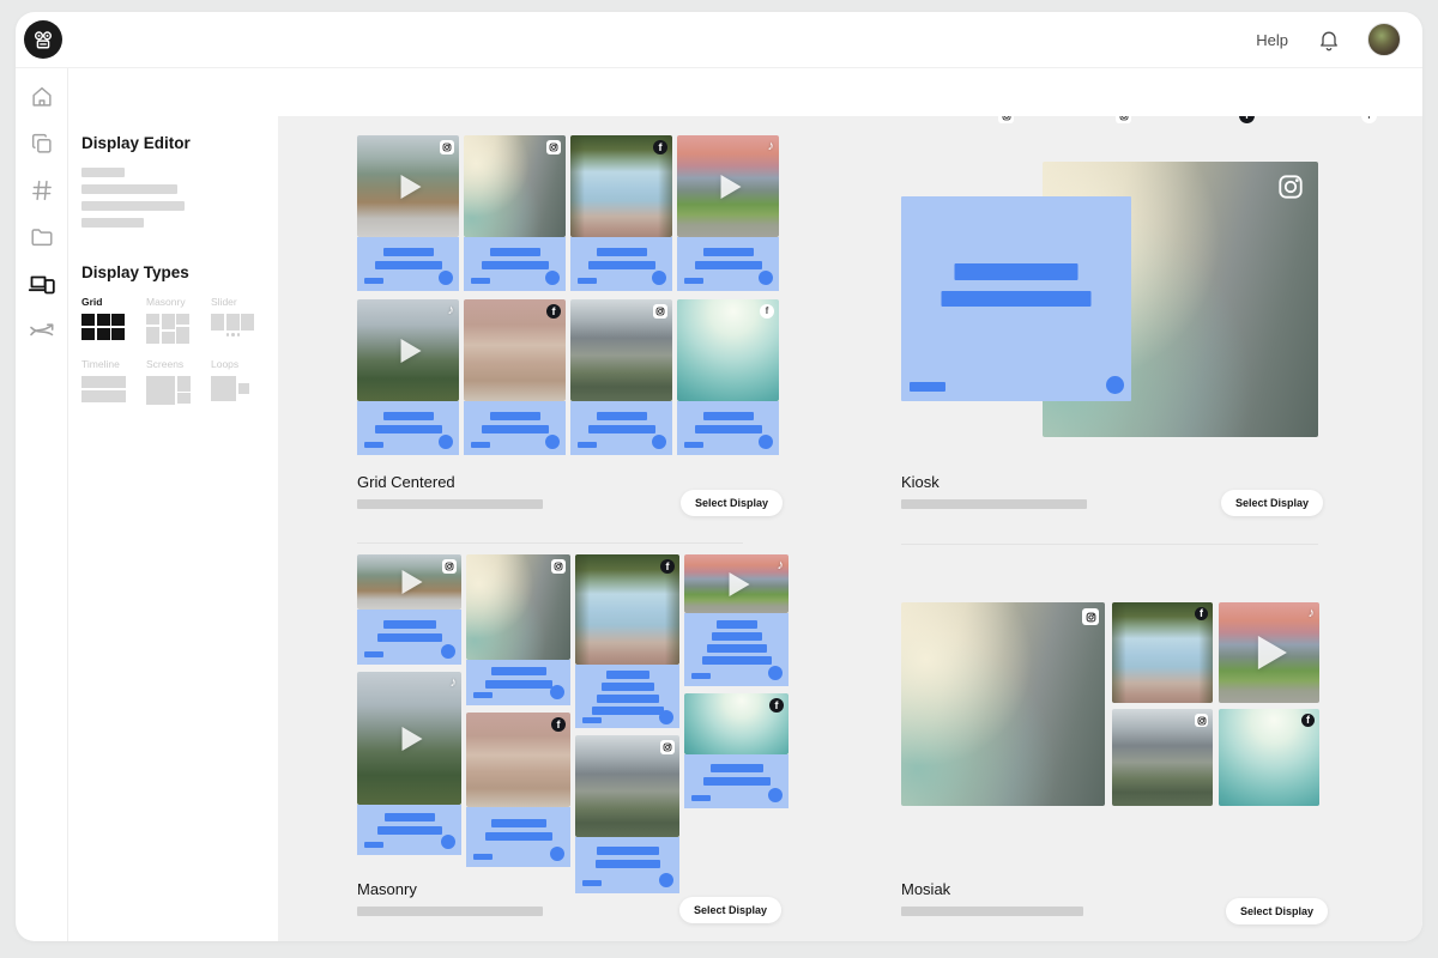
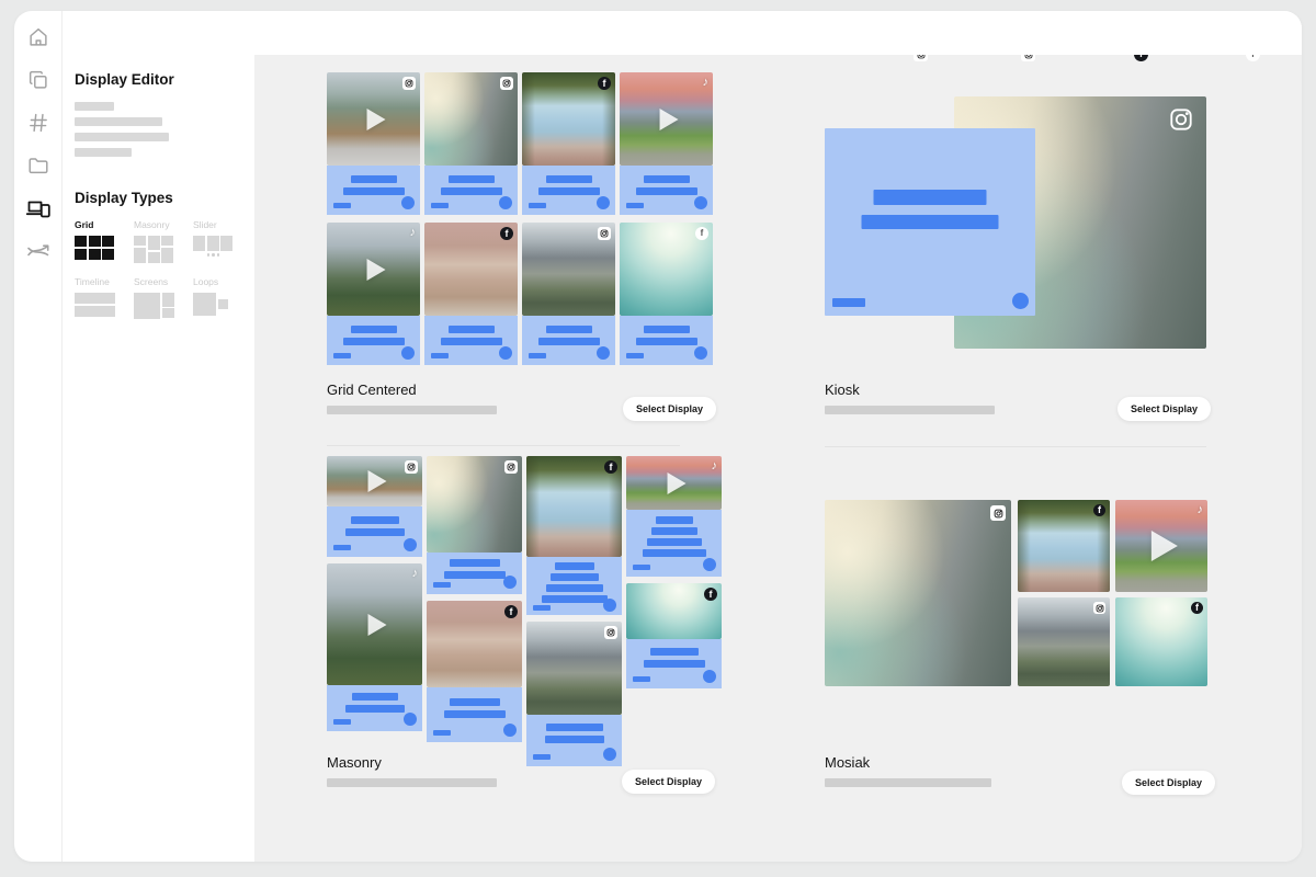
- Help
  Display Editor
  Display Types
  Grid
  Masonry
  Slider
  Timeline
  Screens
  Loops
  f
  ♪
  ♪
  f
  f
  Grid Centered
  Select Display
  Kiosk
  Select Display
  ♪
  f
  f
  ♪
  f
  Masonry
  Select Display
  f
  ♪
  f
  Mosiak
  Select Display
